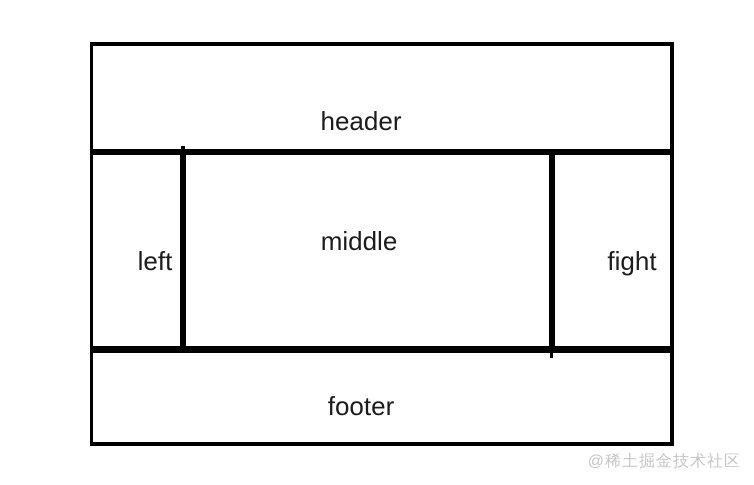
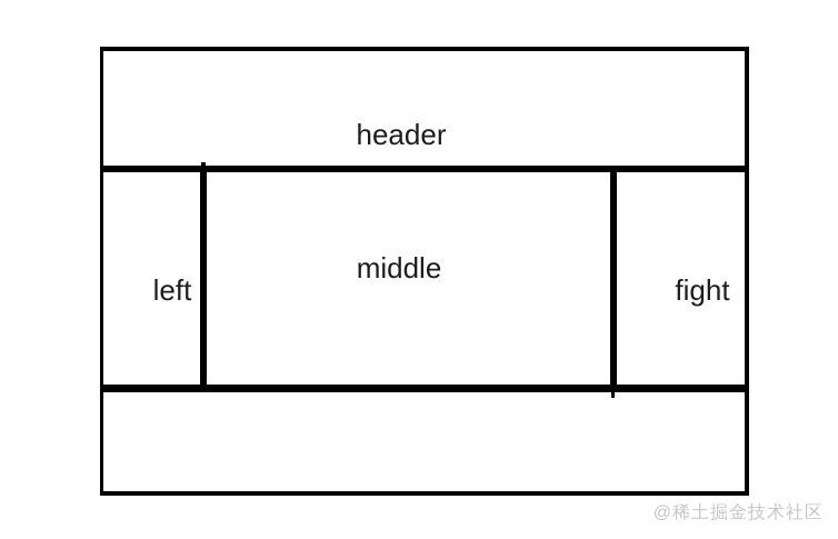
  header
  left
  middle
  fight
- footer
  @稀土掘金技术社区
